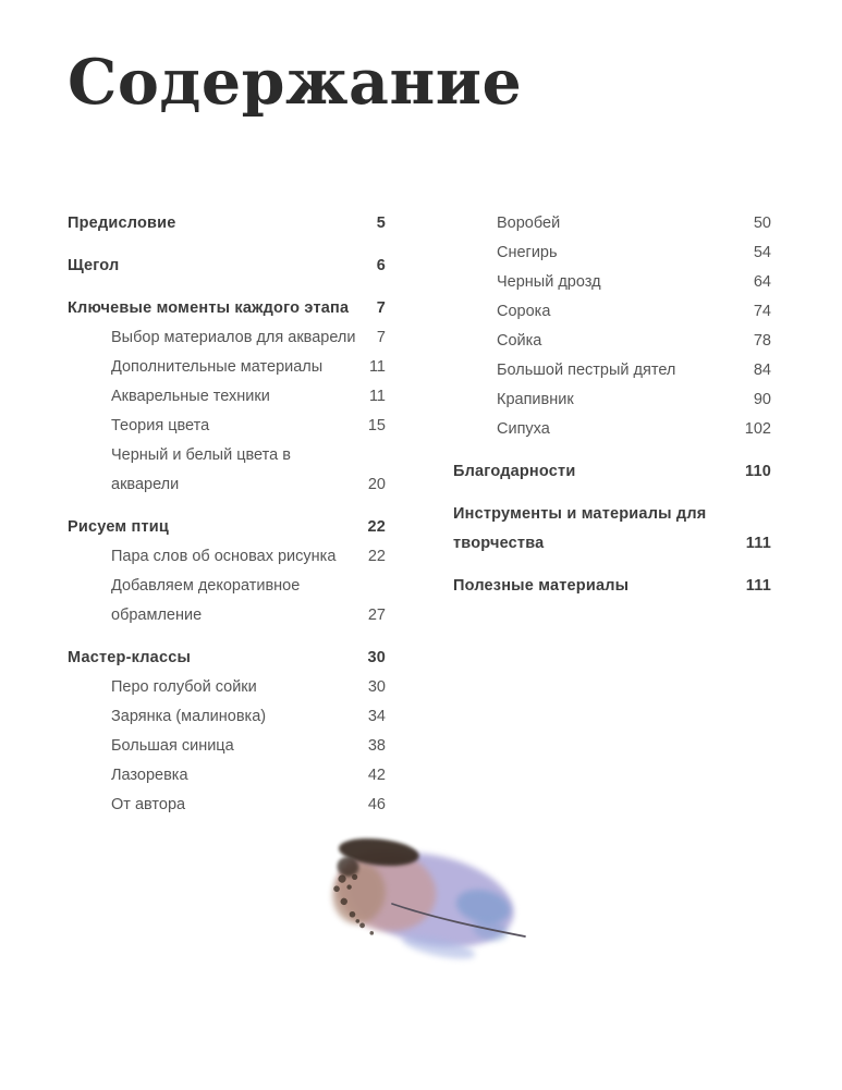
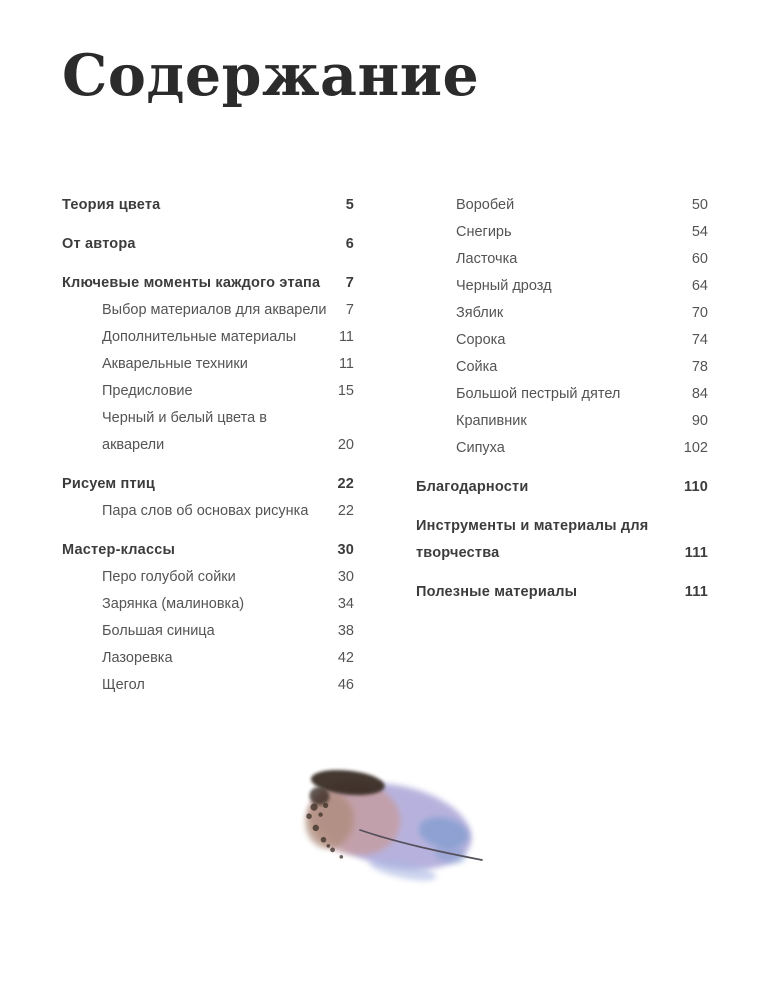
  Содержание
- Предисловие
+ Теория цвета
  5
- Щегол
+ От автора
  6
  Ключевые моменты каждого этапа
  7
  Выбор материалов для акварели
  7
  Дополнительные материалы
  11
  Акварельные техники
  11
- Теория цвета
+ Предисловие
  15
  Черный и белый цвета в акварели
  20
  Рисуем птиц
  22
  Пара слов об основах рисунка
  22
- Добавляем декоративное
- обрамление
- 27
  Мастер-классы
  30
  Перо голубой сойки
  30
  Зарянка (малиновка)
  34
  Большая синица
  38
  Лазоревка
  42
- От автора
+ Щегол
  46
  Воробей
  50
  Снегирь
  54
+ Ласточка
+ 60
  Черный дрозд
  64
+ Зяблик
+ 70
  Сорока
  74
  Сойка
  78
  Большой пестрый дятел
  84
  Крапивник
  90
  Сипуха
  102
  Благодарности
  110
  Инструменты и материалы для
  творчества
  111
  Полезные материалы
  111
